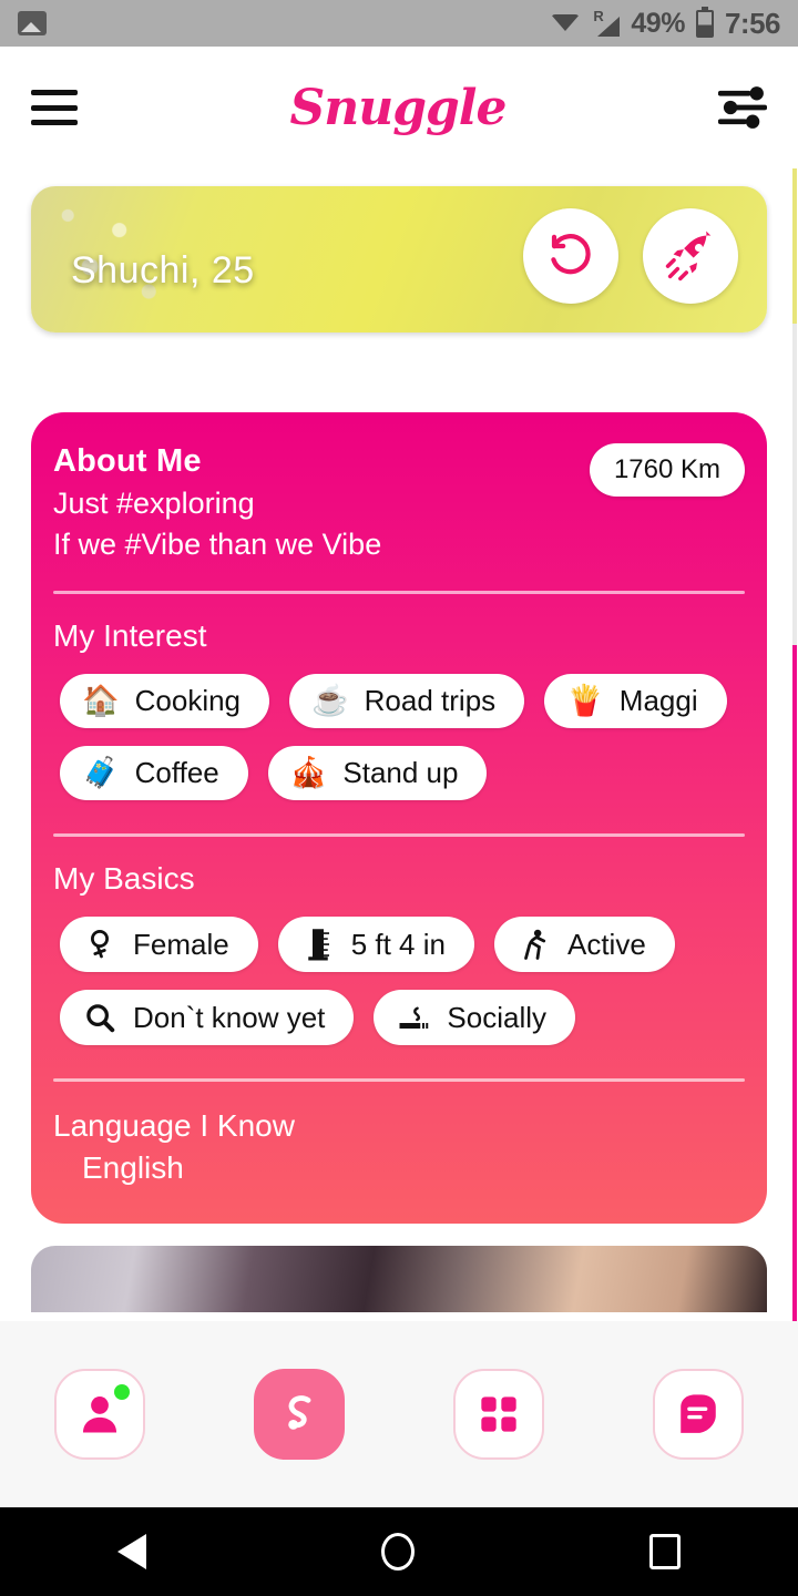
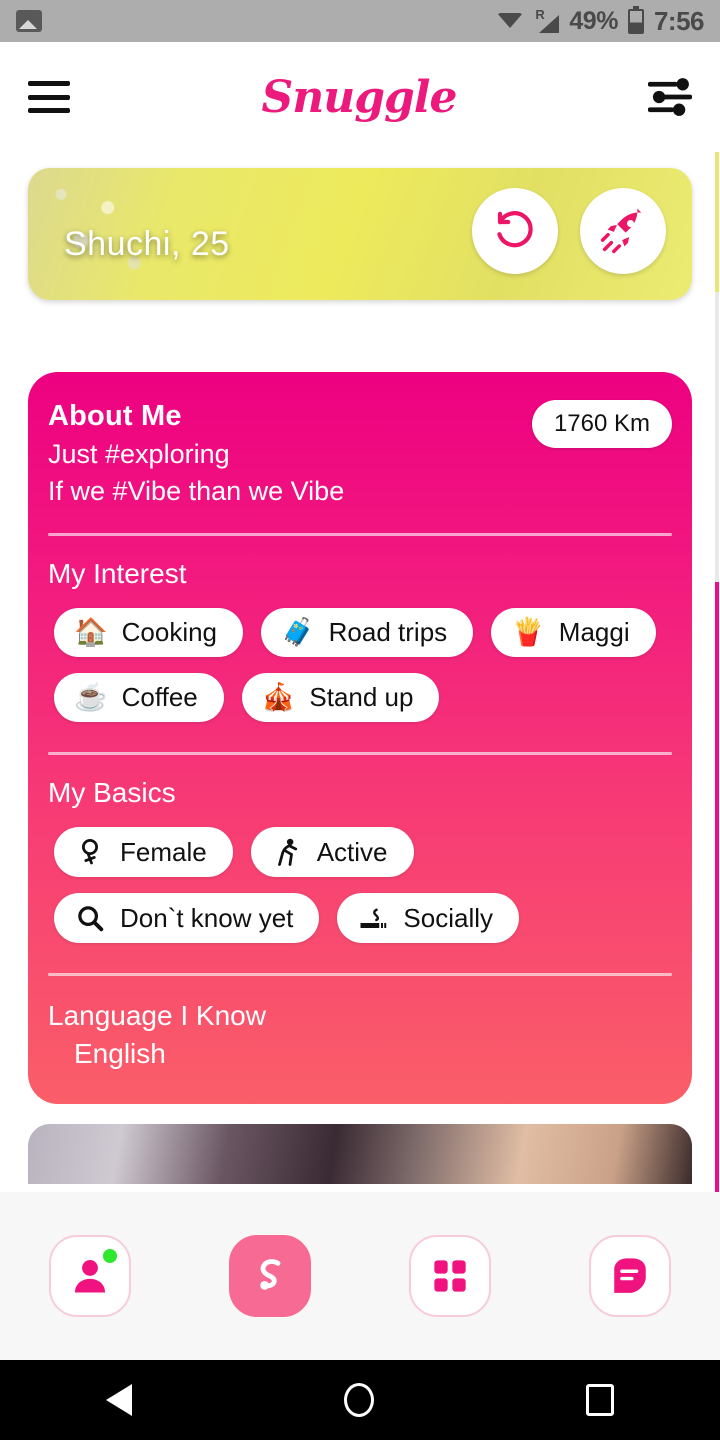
  R
  49%
  7:56
  Snuggle
  Shuchi, 25
  About Me
  Just #exploring
  If we #Vibe than we Vibe
  1760 Km
  My Interest
  🏠
  Cooking
- ☕
+ 🧳
  Road trips
  🍟
  Maggi
- 🧳
+ ☕
  Coffee
  🎪
  Stand up
  My Basics
  Female
- 5 ft 4 in
  Active
  Don`t know yet
  Socially
  Language I Know
  English
